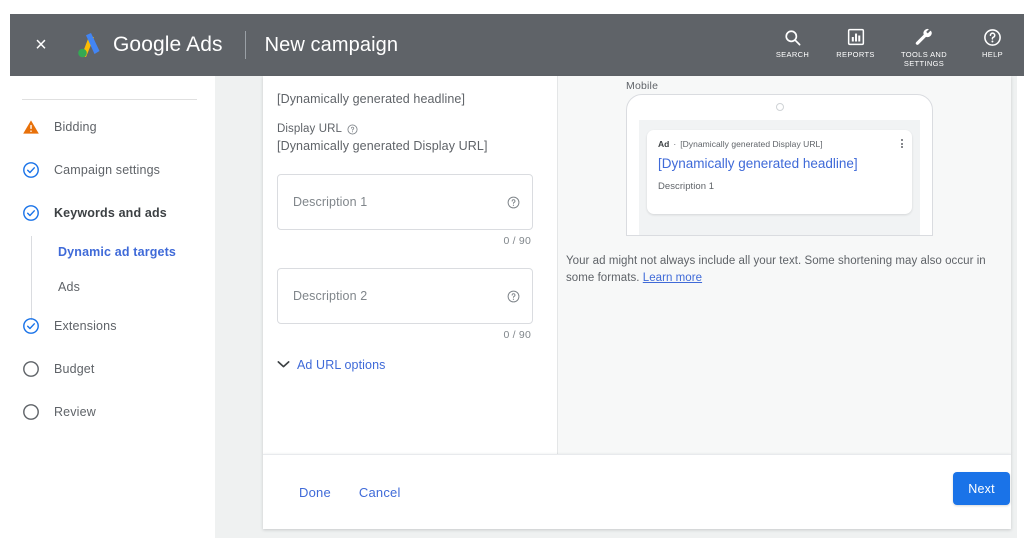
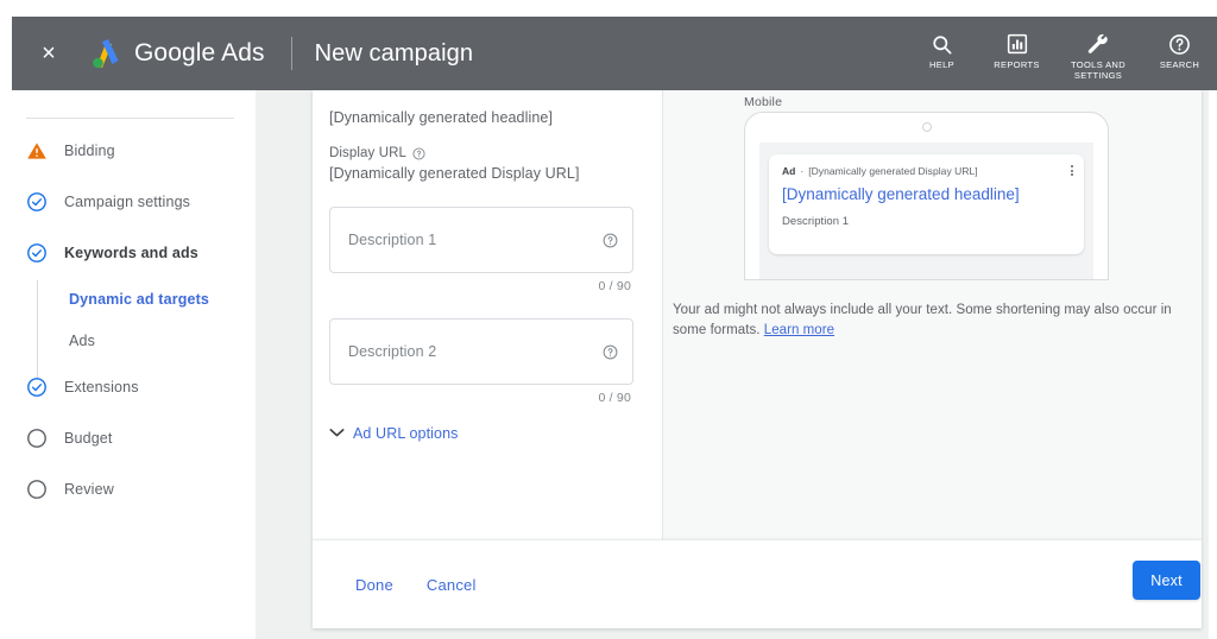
  ×
  Google Ads
  New campaign
- SEARCH
+ HELP
  REPORTS
  TOOLS AND SETTINGS
- HELP
+ SEARCH
  Bidding
  Campaign settings
  Keywords and ads
  Dynamic ad targets
  Ads
  Extensions
  Budget
  Review
  [Dynamically generated headline]
  Display URL
  [Dynamically generated Display URL]
  Description 1
  0 / 90
  Description 2
  0 / 90
  Ad URL options
  Mobile
  Ad
  ·
  [Dynamically generated Display URL]
  [Dynamically generated headline]
  Description 1
  Your ad might not always include all your text. Some shortening may also occur in some formats. Learn more
  Done
  Cancel
  Next
